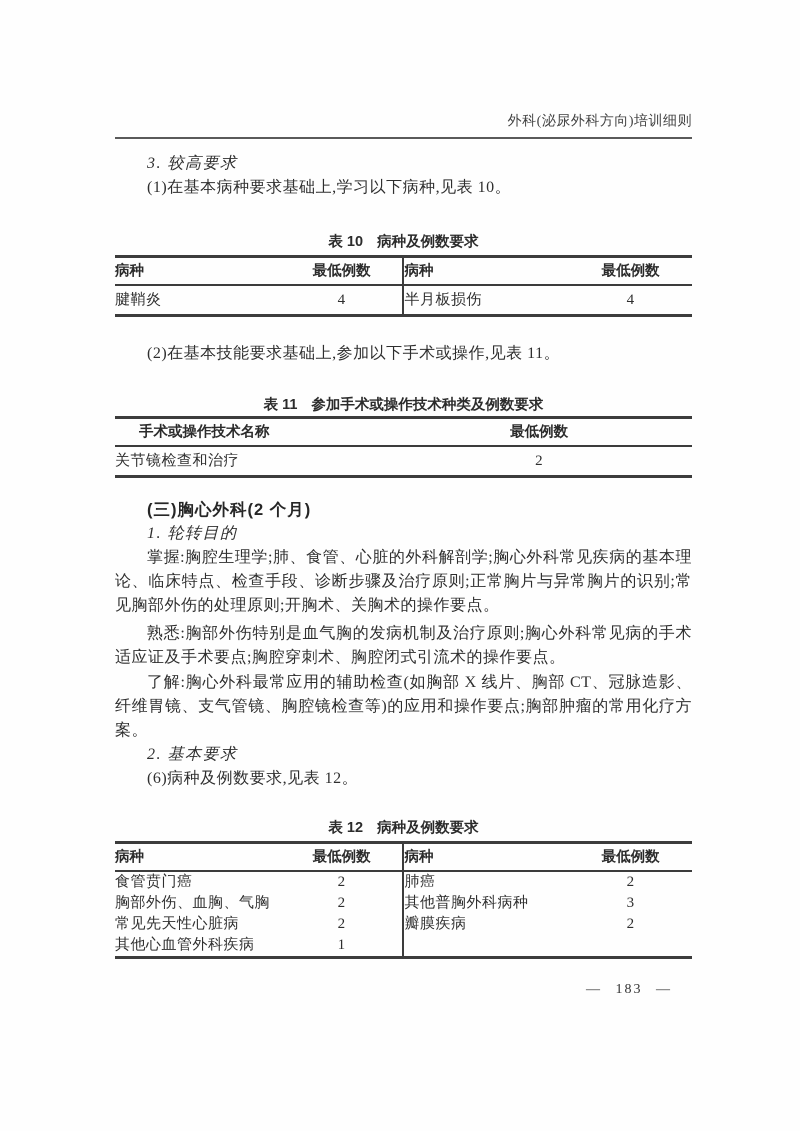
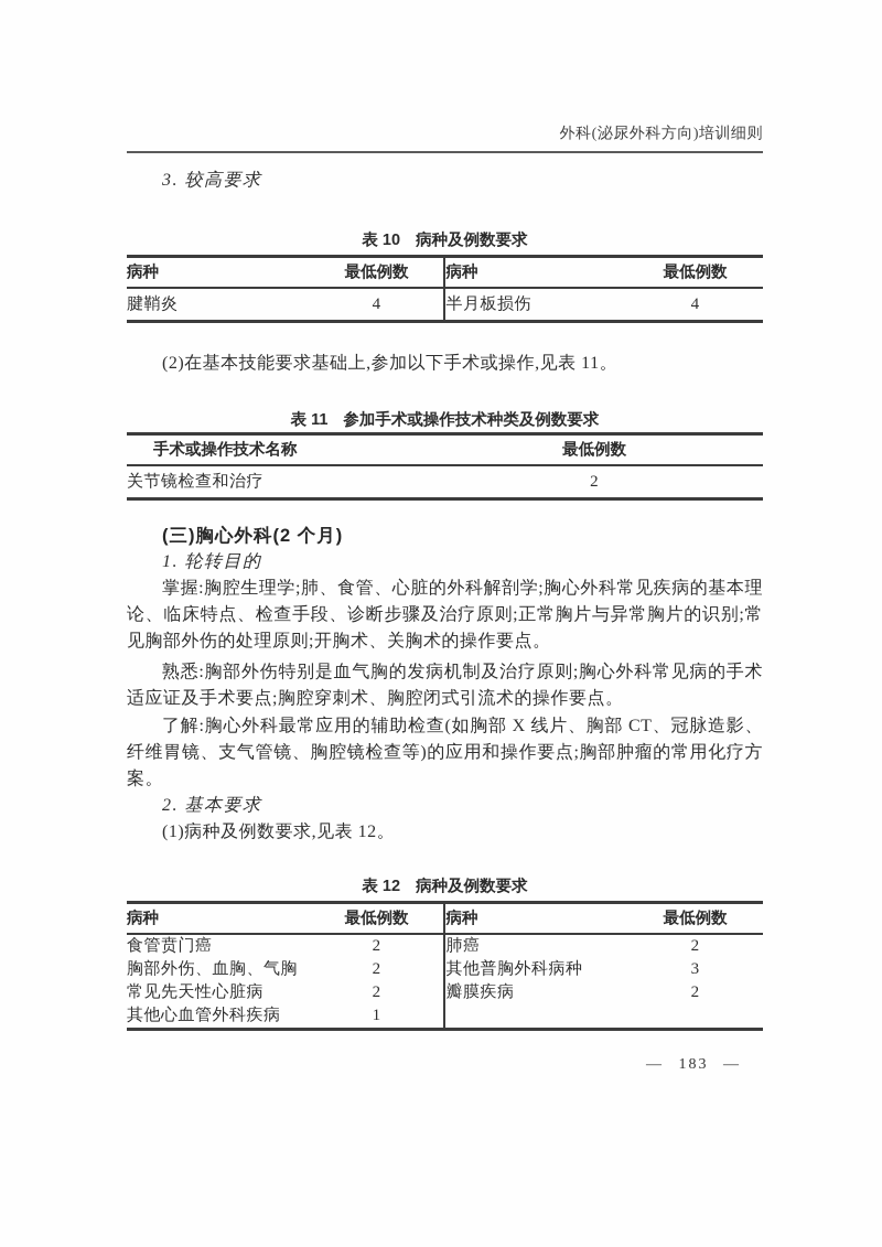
  外科(泌尿外科方向)培训细则
  3. 较高要求
- (1)在基本病种要求基础上,学习以下病种,见表 10。
  表 10 病种及例数要求
  病种	最低例数	病种	最低例数
  腱鞘炎	4	半月板损伤	4
  (2)在基本技能要求基础上,参加以下手术或操作,见表 11。
  表 11 参加手术或操作技术种类及例数要求
  手术或操作技术名称	最低例数
  关节镜检查和治疗	2
  (三)胸心外科(2 个月)
  1. 轮转目的
  掌握:胸腔生理学;肺、食管、心脏的外科解剖学;胸心外科常见疾病的基本理论、临床特点、检查手段、诊断步骤及治疗原则;正常胸片与异常胸片的识别;常见胸部外伤的处理原则;开胸术、关胸术的操作要点。
  熟悉:胸部外伤特别是血气胸的发病机制及治疗原则;胸心外科常见病的手术适应证及手术要点;胸腔穿刺术、胸腔闭式引流术的操作要点。
  了解:胸心外科最常应用的辅助检查(如胸部 X 线片、胸部 CT、冠脉造影、纤维胃镜、支气管镜、胸腔镜检查等)的应用和操作要点;胸部肿瘤的常用化疗方案。
  2. 基本要求
- (6)病种及例数要求,见表 12。
+ (1)病种及例数要求,见表 12。
  表 12 病种及例数要求
  病种	最低例数	病种	最低例数
  食管贲门癌	2	肺癌	2
  胸部外伤、血胸、气胸	2	其他普胸外科病种	3
  常见先天性心脏病	2	瓣膜疾病	2
  其他心血管外科疾病	1
  — 183 —
